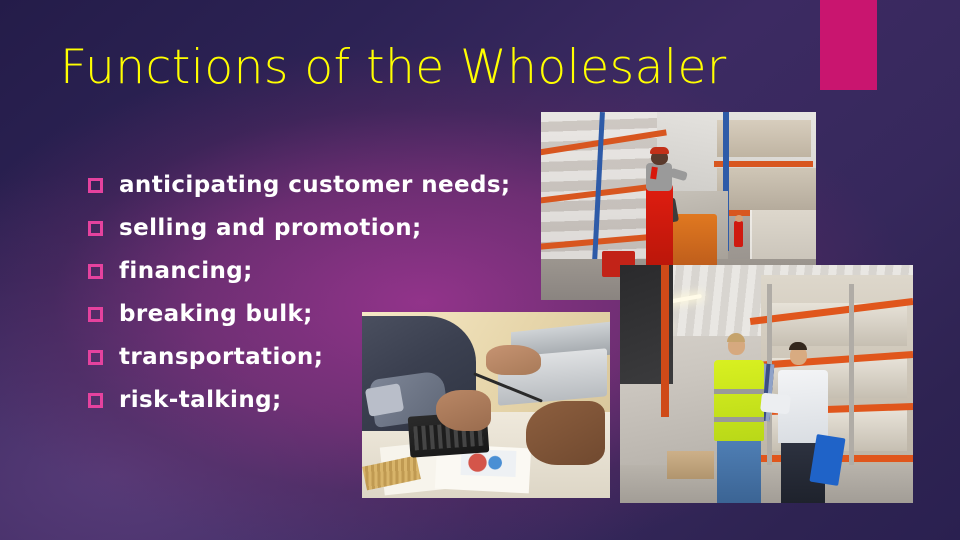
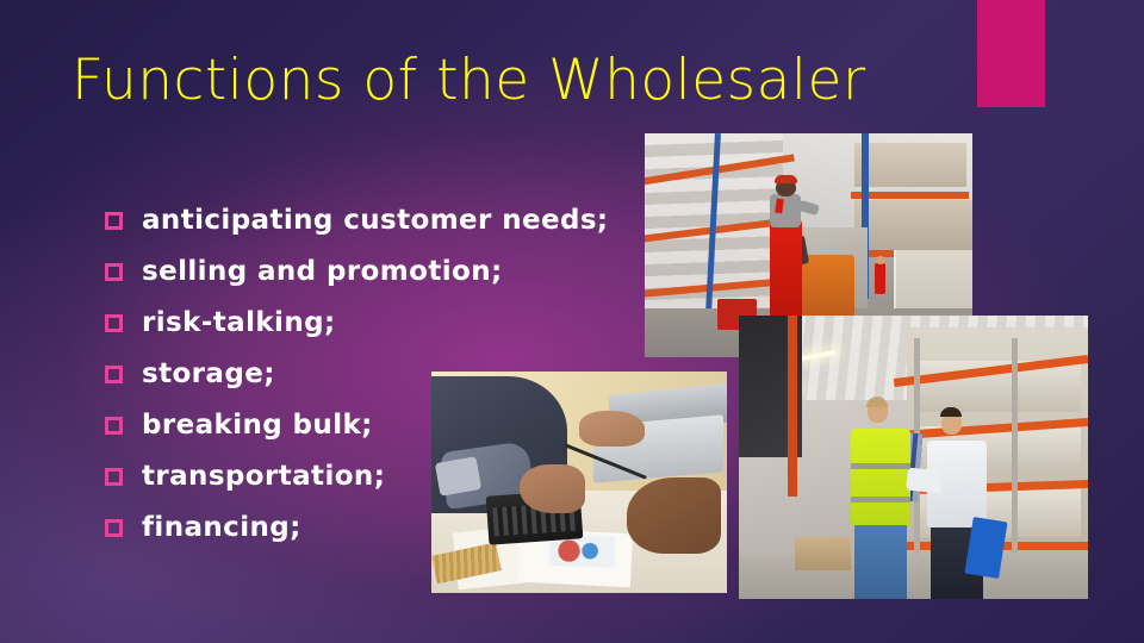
  Functions of the Wholesaler
  anticipating customer needs;
  selling and promotion;
- financing;
+ risk-talking;
+ storage;
  breaking bulk;
  transportation;
- risk-talking;
+ financing;
